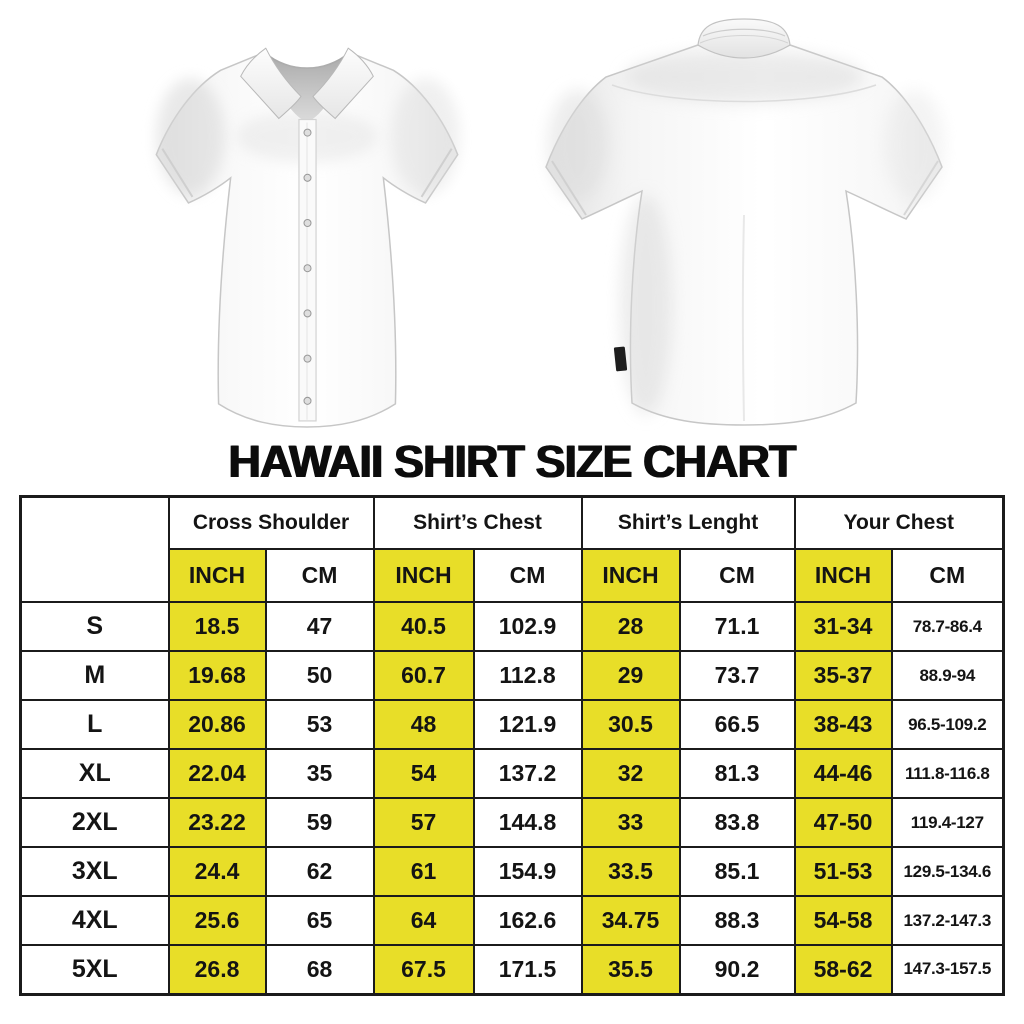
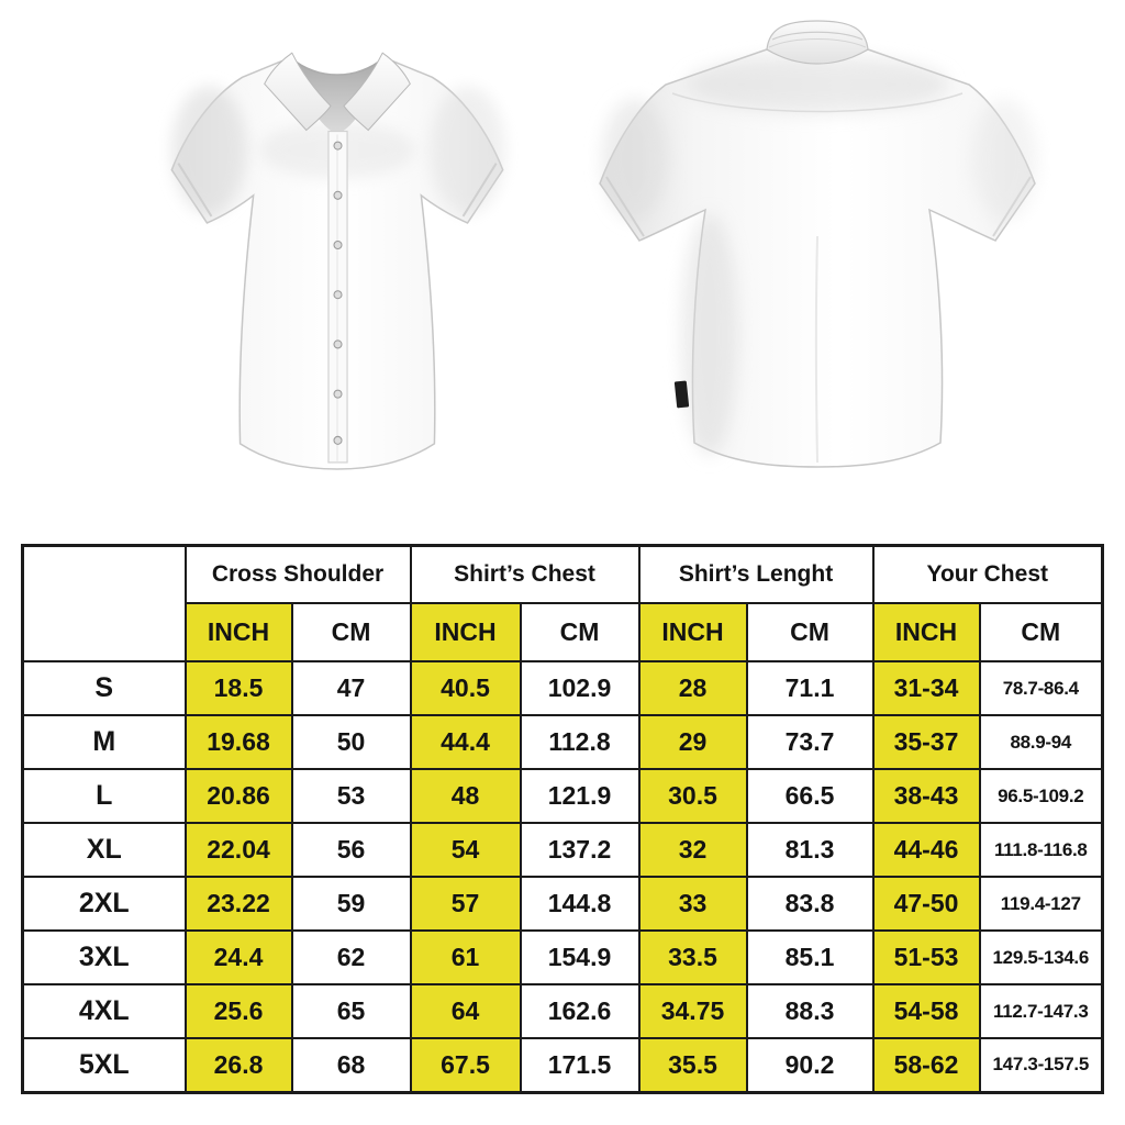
- HAWAII SHIRT SIZE CHART
  	Cross Shoulder	Shirt’s Chest	Shirt’s Lenght	Your Chest
  INCH	CM	INCH	CM	INCH	CM	INCH	CM
  S	18.5	47	40.5	102.9	28	71.1	31-34	78.7-86.4
- M	19.68	50	60.7	112.8	29	73.7	35-37	88.9-94
+ M	19.68	50	44.4	112.8	29	73.7	35-37	88.9-94
  L	20.86	53	48	121.9	30.5	66.5	38-43	96.5-109.2
- XL	22.04	35	54	137.2	32	81.3	44-46	111.8-116.8
+ XL	22.04	56	54	137.2	32	81.3	44-46	111.8-116.8
  2XL	23.22	59	57	144.8	33	83.8	47-50	119.4-127
  3XL	24.4	62	61	154.9	33.5	85.1	51-53	129.5-134.6
- 4XL	25.6	65	64	162.6	34.75	88.3	54-58	137.2-147.3
+ 4XL	25.6	65	64	162.6	34.75	88.3	54-58	112.7-147.3
  5XL	26.8	68	67.5	171.5	35.5	90.2	58-62	147.3-157.5
